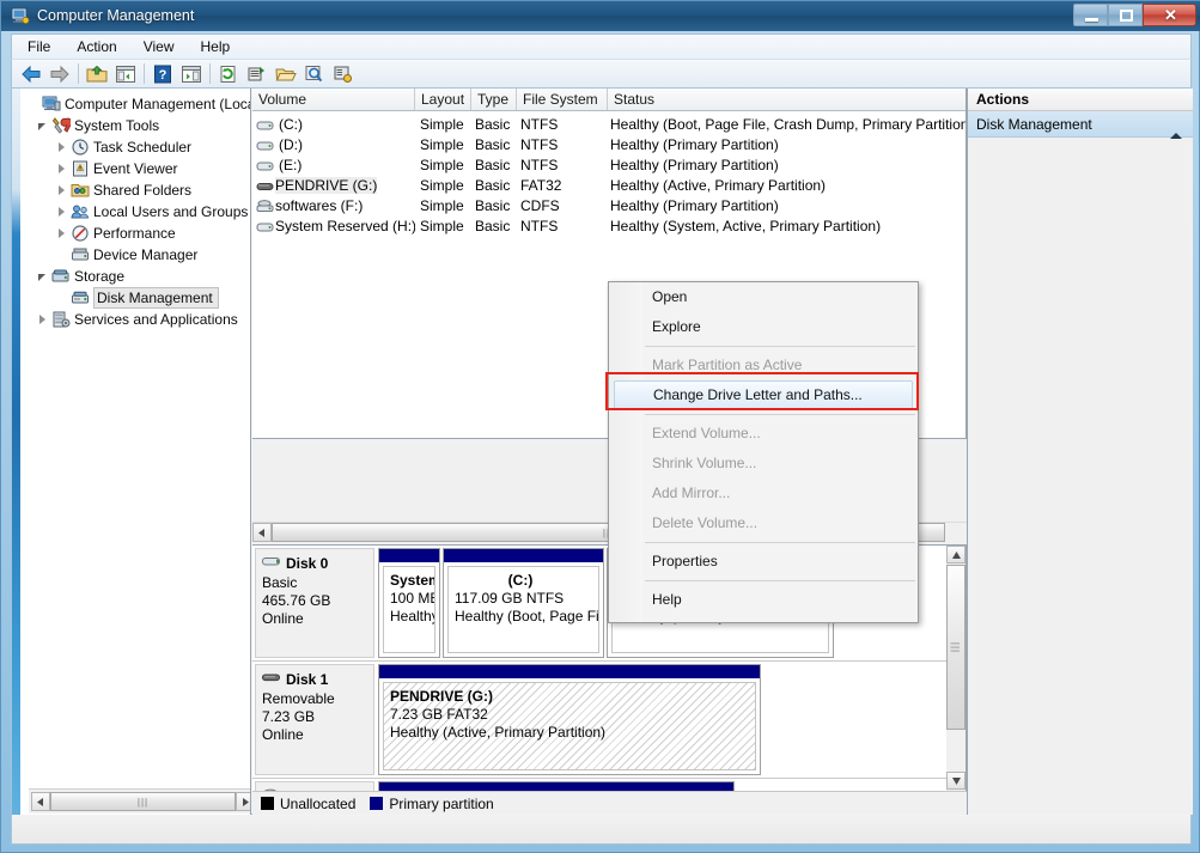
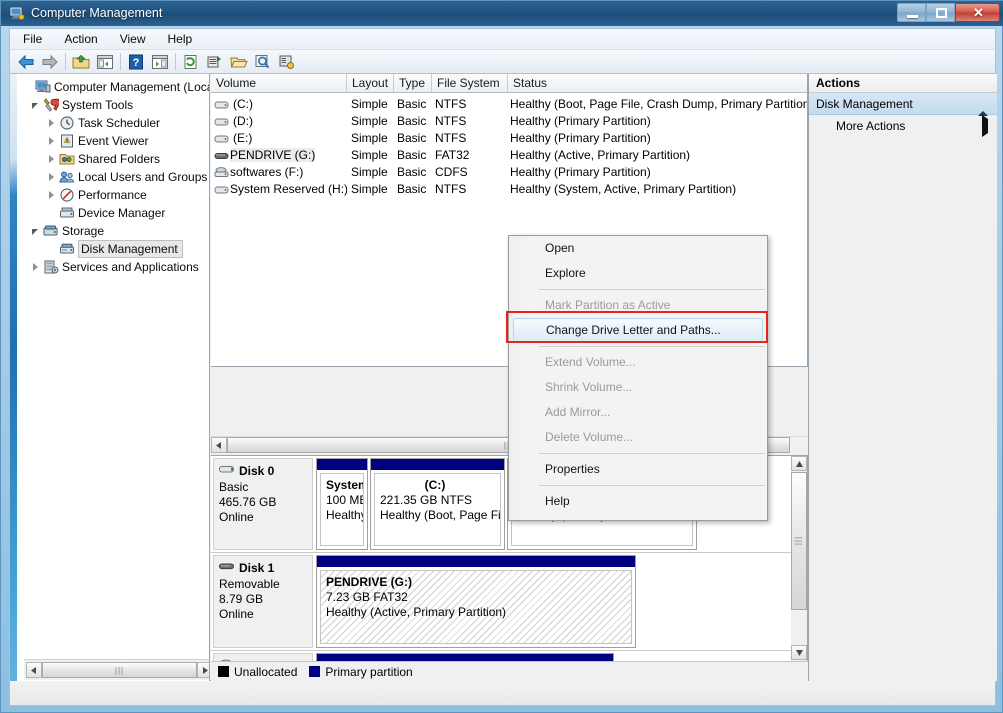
  Computer Management
  ✕
  File
  Action
  View
  Help
  ?
  Computer Management (Loc
  System Tools
  Task Scheduler
  Event Viewer
  Shared Folders
  Local Users and Groups
  Performance
  Device Manager
  Storage
  Disk Management
  Services and Applications
  |||
  Volume
  Layout
  Type
  File System
  Status
  (C:)
  Simple
  Basic
  NTFS
  Healthy (Boot, Page File, Crash Dump, Primary Partition
  (D:)
  Simple
  Basic
  NTFS
  Healthy (Primary Partition)
  (E:)
  Simple
  Basic
  NTFS
  Healthy (Primary Partition)
  PENDRIVE (G:)
  Simple
  Basic
  FAT32
  Healthy (Active, Primary Partition)
  softwares (F:)
  Simple
  Basic
  CDFS
  Healthy (Primary Partition)
  System Reserved (H:)
  Simple
  Basic
  NTFS
  Healthy (System, Active, Primary Partition)
  Disk 0
  Basic
  465.76 GB
  Online
  (C:)
- 117.09 GB NTFS
+ 221.35 GB NTFS
  Healthy (Boot, Page Fi
  Disk 1
  Removable
- 7.23 GB
+ 8.79 GB
  Online
  PENDRIVE (G:)
  7.23 GB FAT32
  Healthy (Active, Primary Partition)
  Unallocated
  Primary partition
  Actions
  Disk Management
+ More Actions
  Open
  Explore
  Mark Partition as Active
  Change Drive Letter and Paths...
  Extend Volume...
  Shrink Volume...
  Add Mirror...
  Delete Volume...
  Properties
  Help
